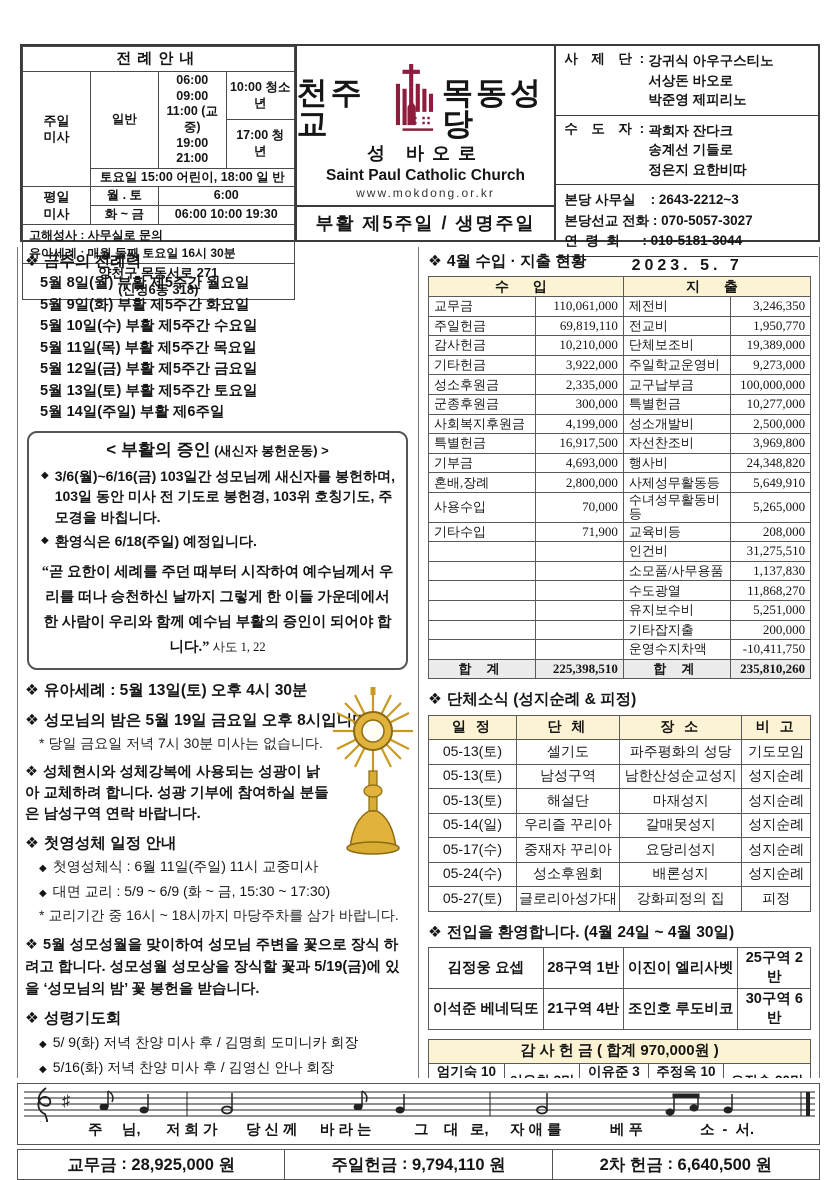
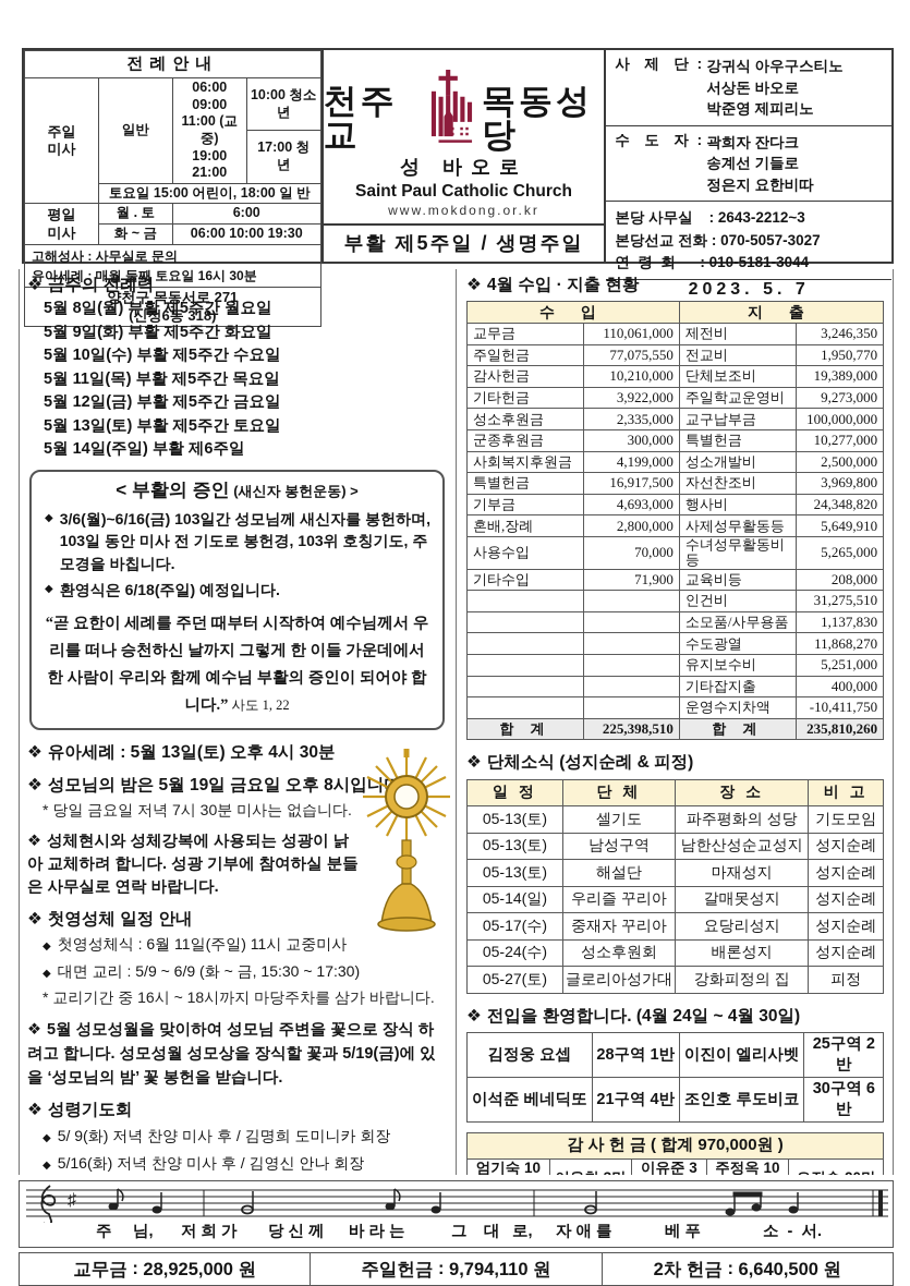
  전례안내
  주일 미사	일반	06:00 09:00 11:00 (교중) 19:00 21:00	10:00 청소년
  17:00 청 년
  토요일 15:00 어린이, 18:00 일 반
  평일 미사	월 . 토	6:00
  화 ~ 금	06:00 10:00 19:30
  고해성사 : 사무실로 문의 유아세례 : 매월 둘째 토요일 16시 30분
  양천구 목동서로 271 (신정6동 318)
  천주교
  목동성당
  성 바오로
  Saint Paul Catholic Church
  www.mokdong.or.kr
  부활 제5주일 / 생명주일
  사 제 단 :
  강귀식 아우구스티노
  서상돈 바오로
  박준영 제피리노
  수 도 자 :
  곽희자 잔다크
  송계선 기들로
  정은지 요한비따
  본당 사무실 : 2643-2212~3
  본당선교 전화 : 070-5057-3027
  연 령 회 : 010-5181-3044
  2023. 5. 7
  ❖ 금주의 전례력
  5월 8일(월) 부활 제5주간 월요일
  5월 9일(화) 부활 제5주간 화요일
  5월 10일(수) 부활 제5주간 수요일
  5월 11일(목) 부활 제5주간 목요일
  5월 12일(금) 부활 제5주간 금요일
  5월 13일(토) 부활 제5주간 토요일
  5월 14일(주일) 부활 제6주일
  < 부활의 증인 (새신자 봉헌운동) >
  ◆
  3/6(월)~6/16(금) 103일간 성모님께 새신자를 봉헌하며, 103일 동안 미사 전 기도로 봉헌경, 103위 호칭기도, 주모경을 바칩니다.
  ◆
  환영식은 6/18(주일) 예정입니다.
  “곧 요한이 세례를 주던 때부터 시작하여 예수님께서 우리를 떠나 승천하신 날까지 그렇게 한 이들 가운데에서 한 사람이 우리와 함께 예수님 부활의 증인이 되어야 합니다.” 사도 1, 22
  ❖ 유아세례 : 5월 13일(토) 오후 4시 30분
  ❖ 성모님의 밤은 5월 19일 금요일 오후 8시입니
  * 당일 금요일 저녁 7시 30분 미사는 없습니다.
- ❖ 성체현시와 성체강복에 사용되는 성광이 낡아 교체하려 합니다. 성광 기부에 참여하실 분들은 남성구역 연락 바랍니다.
+ ❖ 성체현시와 성체강복에 사용되는 성광이 낡아 교체하려 합니다. 성광 기부에 참여하실 분들은 사무실로 연락 바랍니다.
  ❖ 첫영성체 일정 안내
  ◆ 첫영성체식 : 6월 11일(주일) 11시 교중미사
  ◆ 대면 교리 : 5/9 ~ 6/9 (화 ~ 금, 15:30 ~ 17:30)
  * 교리기간 중 16시 ~ 18시까지 마당주차를 삼가 바랍니다.
  ❖ 5월 성모성월을 맞이하여 성모님 주변을 꽃으로 장식 하려고 합니다. 성모성월 성모상을 장식할 꽃과 5/19(금)에 있을 ‘성모님의 밤’ 꽃 봉헌을 받습니다.
  ❖ 성령기도회
  ◆ 5/ 9(화) 저녁 찬양 미사 후 / 김명희 도미니카 회장
  ◆ 5/16(화) 저녁 찬양 미사 후 / 김영신 안나 회장
  ❖ 4월 수입 · 지출 현황
  수 입	지 출
  교무금	110,061,000	제전비	3,246,350
- 주일헌금	69,819,110	전교비	1,950,770
+ 주일헌금	77,075,550	전교비	1,950,770
  감사헌금	10,210,000	단체보조비	19,389,000
  기타헌금	3,922,000	주일학교운영비	9,273,000
  성소후원금	2,335,000	교구납부금	100,000,000
  군종후원금	300,000	특별헌금	10,277,000
  사회복지후원금	4,199,000	성소개발비	2,500,000
  특별헌금	16,917,500	자선찬조비	3,969,800
  기부금	4,693,000	행사비	24,348,820
  혼배,장례	2,800,000	사제성무활동등	5,649,910
  사용수입	70,000	수녀성무활동비등	5,265,000
  기타수입	71,900	교육비등	208,000
  		인건비	31,275,510
  		소모품/사무용품	1,137,830
  		수도광열	11,868,270
  		유지보수비	5,251,000
- 		기타잡지출	200,000
+ 		기타잡지출	400,000
  		운영수지차액	-10,411,750
  합 계	225,398,510	합 계	235,810,260
  ❖ 단체소식 (성지순례 & 피정)
  일 정	단 체	장 소	비 고
  05-13(토)	셀기도	파주평화의 성당	기도모임
  05-13(토)	남성구역	남한산성순교성지	성지순례
  05-13(토)	해설단	마재성지	성지순례
  05-14(일)	우리즐 꾸리아	갈매못성지	성지순례
  05-17(수)	중재자 꾸리아	요당리성지	성지순례
  05-24(수)	성소후원회	배론성지	성지순례
  05-27(토)	글로리아성가대	강화피정의 집	피정
  ❖ 전입을 환영합니다. (4월 24일 ~ 4월 30일)
  김정웅 요셉	28구역 1반	이진이 엘리사벳	25구역 2반
  이석준 베네딕또	21구역 4반	조인호 루도비코	30구역 6반
  감 사 헌 금 ( 합계 970,000원 )
  ♯
  주
  님,
  저 희 가
  당 신 께
  바 라 는
  그
  대
  로,
  자 애 를
  베 푸
  소 - 서.
  교무금
  :
  28,925,000 원
  주일헌금
  :
  9,794,110 원
  2차 헌금
  :
  6,640,500 원
